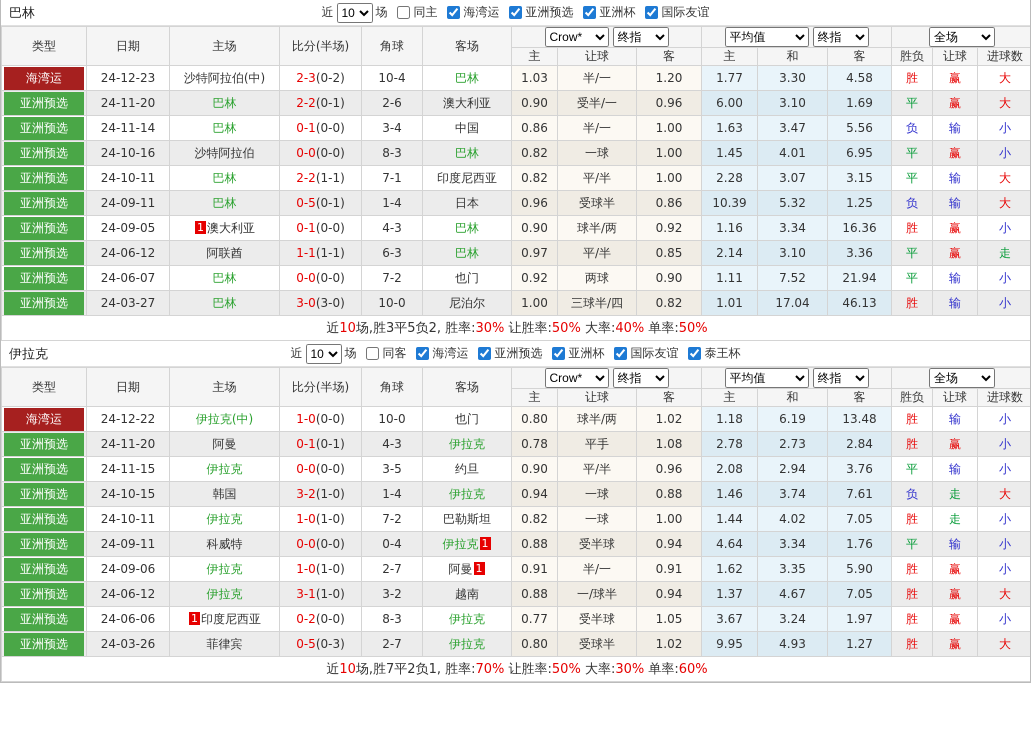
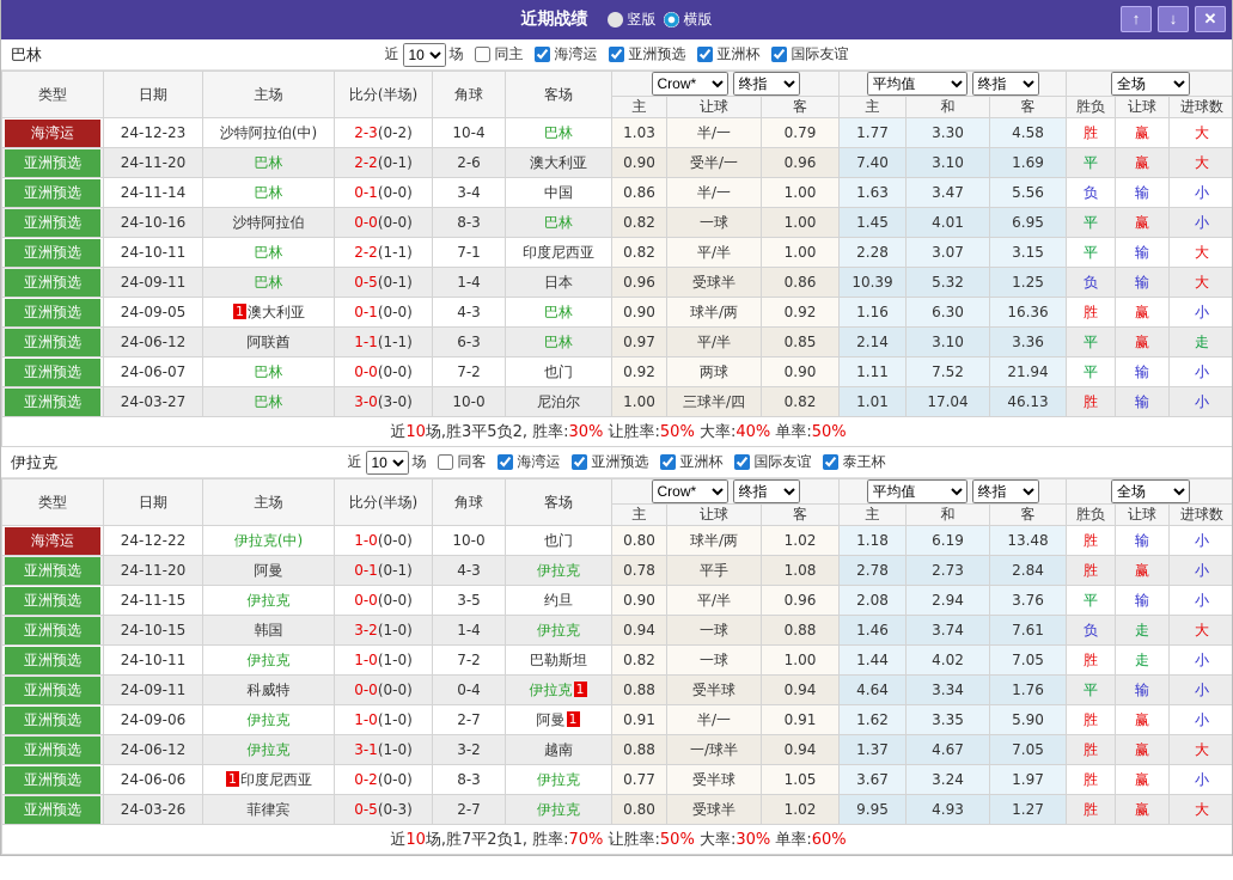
+ 近期战绩
+ 竖版
+ 横版
+ ↑
+ ↓
+ ✕
  巴林
  近
  10
  场
  同主
  海湾运
  亚洲预选
  亚洲杯
  国际友谊
  类型	日期	主场	比分(半场)	角球	客场	Crow* 终指	平均值 终指	全场
  主	让球	客	主	和	客	胜负	让球	进球数
- 海湾运	24-12-23	沙特阿拉伯(中)	2-3(0-2)	10-4	巴林	1.03	半/一	1.20	1.77	3.30	4.58	胜	赢	大
+ 海湾运	24-12-23	沙特阿拉伯(中)	2-3(0-2)	10-4	巴林	1.03	半/一	0.79	1.77	3.30	4.58	胜	赢	大
- 亚洲预选	24-11-20	巴林	2-2(0-1)	2-6	澳大利亚	0.90	受半/一	0.96	6.00	3.10	1.69	平	赢	大
+ 亚洲预选	24-11-20	巴林	2-2(0-1)	2-6	澳大利亚	0.90	受半/一	0.96	7.40	3.10	1.69	平	赢	大
  亚洲预选	24-11-14	巴林	0-1(0-0)	3-4	中国	0.86	半/一	1.00	1.63	3.47	5.56	负	输	小
  亚洲预选	24-10-16	沙特阿拉伯	0-0(0-0)	8-3	巴林	0.82	一球	1.00	1.45	4.01	6.95	平	赢	小
  亚洲预选	24-10-11	巴林	2-2(1-1)	7-1	印度尼西亚	0.82	平/半	1.00	2.28	3.07	3.15	平	输	大
  亚洲预选	24-09-11	巴林	0-5(0-1)	1-4	日本	0.96	受球半	0.86	10.39	5.32	1.25	负	输	大
- 亚洲预选	24-09-05	1 澳大利亚	0-1(0-0)	4-3	巴林	0.90	球半/两	0.92	1.16	3.34	16.36	胜	赢	小
+ 亚洲预选	24-09-05	1 澳大利亚	0-1(0-0)	4-3	巴林	0.90	球半/两	0.92	1.16	6.30	16.36	胜	赢	小
  亚洲预选	24-06-12	阿联酋	1-1(1-1)	6-3	巴林	0.97	平/半	0.85	2.14	3.10	3.36	平	赢	走
  亚洲预选	24-06-07	巴林	0-0(0-0)	7-2	也门	0.92	两球	0.90	1.11	7.52	21.94	平	输	小
  亚洲预选	24-03-27	巴林	3-0(3-0)	10-0	尼泊尔	1.00	三球半/四	0.82	1.01	17.04	46.13	胜	输	小
  近10场,胜3平5负2, 胜率:30% 让胜率:50% 大率:40% 单率:50%
  伊拉克
  近
  10
  场
  同客
  海湾运
  亚洲预选
  亚洲杯
  国际友谊
  泰王杯
  类型	日期	主场	比分(半场)	角球	客场	Crow* 终指	平均值 终指	全场
  主	让球	客	主	和	客	胜负	让球	进球数
  海湾运	24-12-22	伊拉克(中)	1-0(0-0)	10-0	也门	0.80	球半/两	1.02	1.18	6.19	13.48	胜	输	小
  亚洲预选	24-11-20	阿曼	0-1(0-1)	4-3	伊拉克	0.78	平手	1.08	2.78	2.73	2.84	胜	赢	小
  亚洲预选	24-11-15	伊拉克	0-0(0-0)	3-5	约旦	0.90	平/半	0.96	2.08	2.94	3.76	平	输	小
  亚洲预选	24-10-15	韩国	3-2(1-0)	1-4	伊拉克	0.94	一球	0.88	1.46	3.74	7.61	负	走	大
  亚洲预选	24-10-11	伊拉克	1-0(1-0)	7-2	巴勒斯坦	0.82	一球	1.00	1.44	4.02	7.05	胜	走	小
  亚洲预选	24-09-11	科威特	0-0(0-0)	0-4	伊拉克 1	0.88	受半球	0.94	4.64	3.34	1.76	平	输	小
  亚洲预选	24-09-06	伊拉克	1-0(1-0)	2-7	阿曼 1	0.91	半/一	0.91	1.62	3.35	5.90	胜	赢	小
  亚洲预选	24-06-12	伊拉克	3-1(1-0)	3-2	越南	0.88	一/球半	0.94	1.37	4.67	7.05	胜	赢	大
  亚洲预选	24-06-06	1 印度尼西亚	0-2(0-0)	8-3	伊拉克	0.77	受半球	1.05	3.67	3.24	1.97	胜	赢	小
  亚洲预选	24-03-26	菲律宾	0-5(0-3)	2-7	伊拉克	0.80	受球半	1.02	9.95	4.93	1.27	胜	赢	大
  近10场,胜7平2负1, 胜率:70% 让胜率:50% 大率:30% 单率:60%
